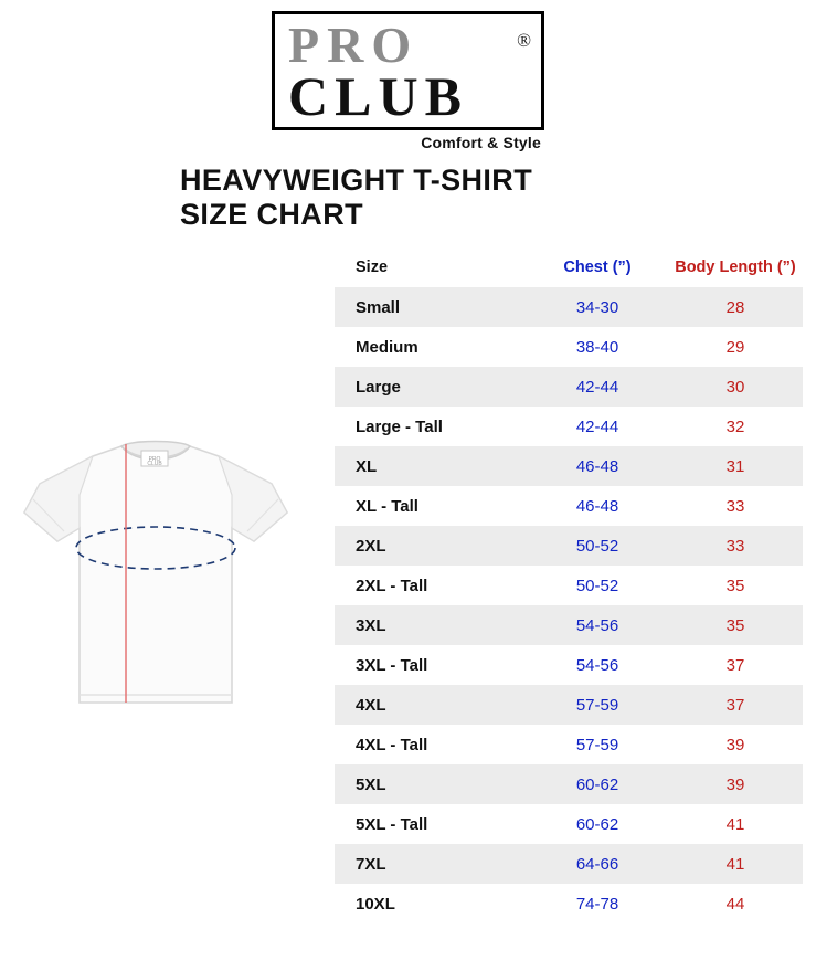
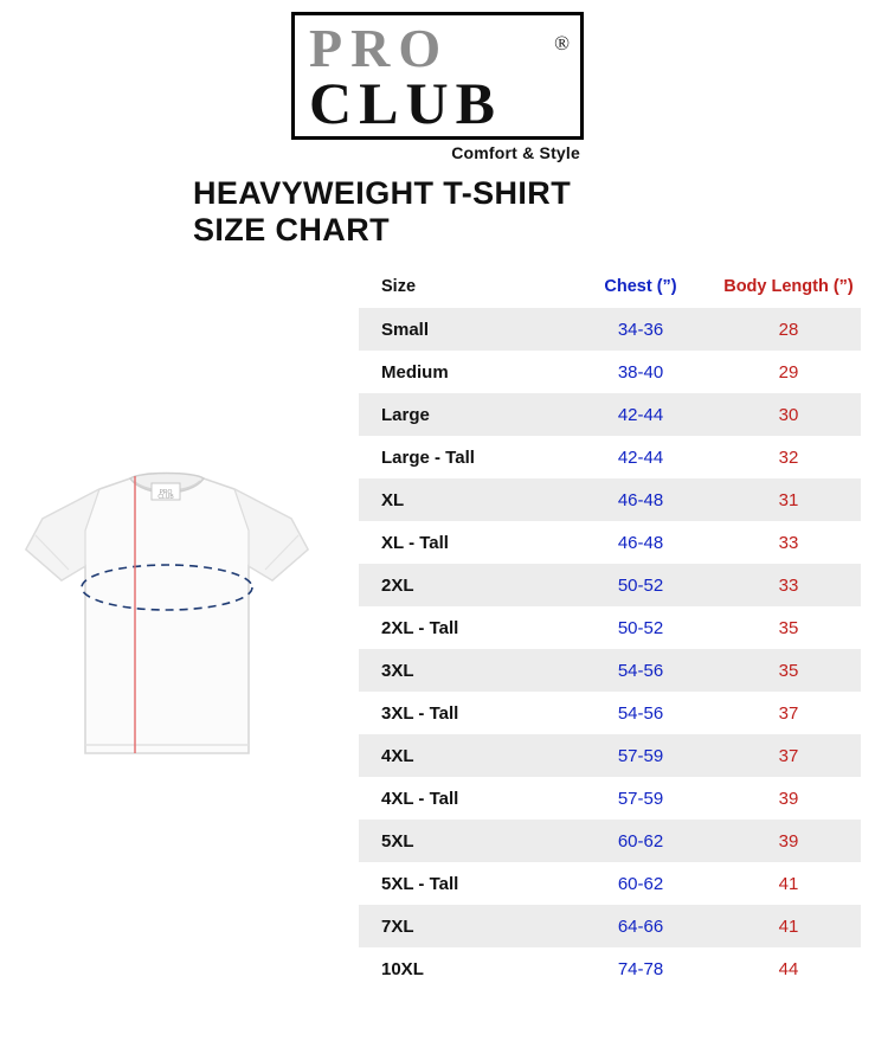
  PRO
  ®
  CLUB
  Comfort & Style
  HEAVYWEIGHT T-SHIRT
  SIZE CHART
  Size	Chest (”)	Body Length (”)
- Small	34-30	28
+ Small	34-36	28
  Medium	38-40	29
  Large	42-44	30
  Large - Tall	42-44	32
  XL	46-48	31
  XL - Tall	46-48	33
  2XL	50-52	33
  2XL - Tall	50-52	35
  3XL	54-56	35
  3XL - Tall	54-56	37
  4XL	57-59	37
  4XL - Tall	57-59	39
  5XL	60-62	39
  5XL - Tall	60-62	41
  7XL	64-66	41
  10XL	74-78	44
